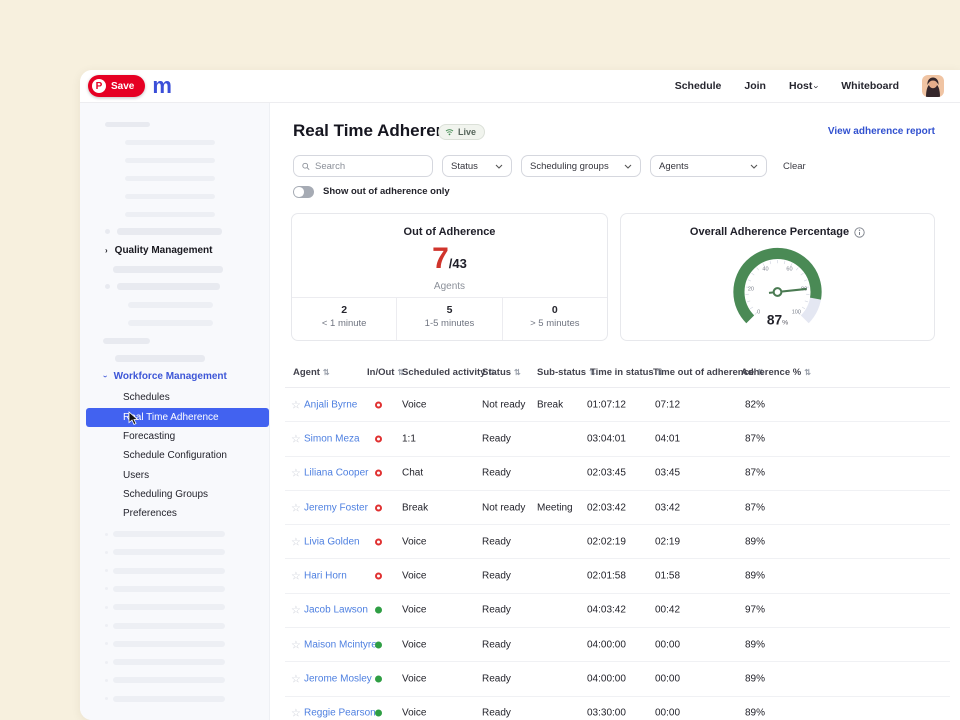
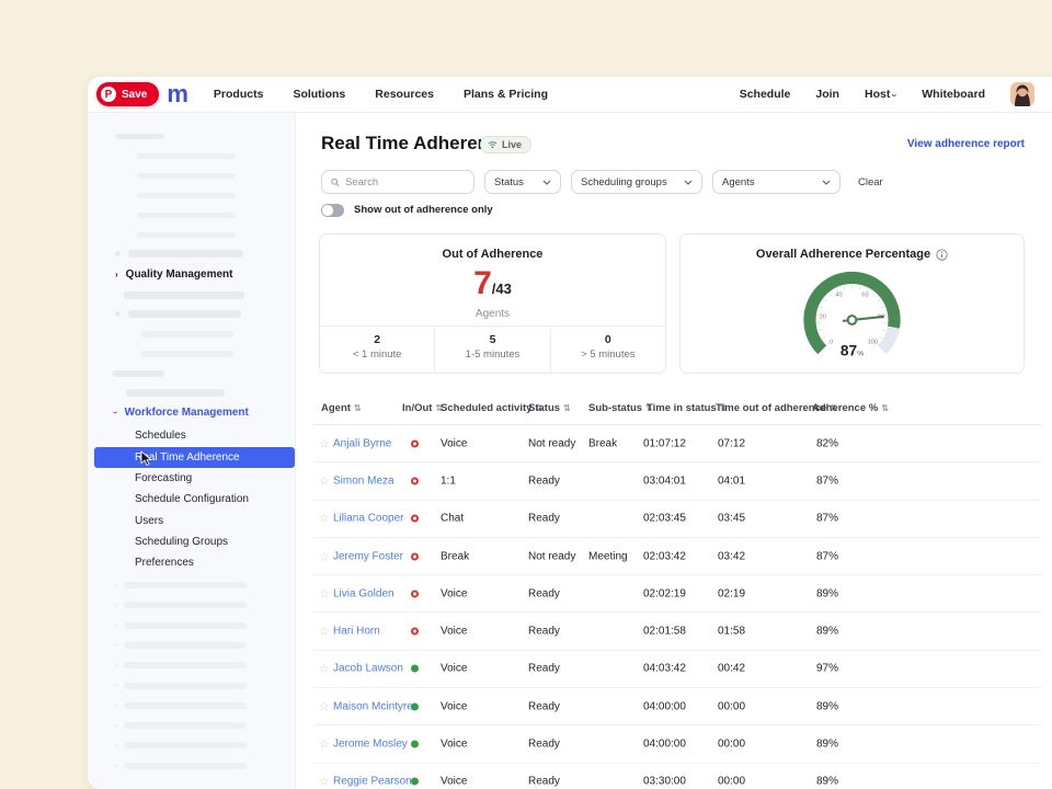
  P
  Save
  m
+ Products
+ Solutions
+ Resources
+ Plans & Pricing
  Schedule
  Join
  Host
  Whiteboard
  ›
  Quality Management
  Workforce Management
  Schedules
  Ral Time Adherence
  Forecasting
  Schedule Configuration
  Users
  Scheduling Groups
  Preferences
  Real Time Adhere
  Live
  View adherence report
  Search
  Status
  Scheduling groups
  Agents
  Clear
  Show out of adherence only
  Out of Adherence
  7/43
  Agents
  2
  < 1 minute
  5
  1-5 minutes
  0
  > 5 minutes
  Overall Adherence Percentage
  Agent ⇅
  In/Out ⇅
  Scheduled activity ⇅
  Status ⇅
  Sub-status ⇅
  Time in status ⇅
  Time out of adherence ⇅
  Adherence % ⇅
  ☆
  Anjali Byrne
  Voice
  Not ready
  Break
  01:07:12
  07:12
  82%
  ☆
  Simon Meza
  1:1
  Ready
  03:04:01
  04:01
  87%
  ☆
  Liliana Cooper
  Chat
  Ready
  02:03:45
  03:45
  87%
  ☆
  Jeremy Foster
  Break
  Not ready
  Meeting
  02:03:42
  03:42
  87%
  ☆
  Livia Golden
  Voice
  Ready
  02:02:19
  02:19
  89%
  ☆
  Hari Horn
  Voice
  Ready
  02:01:58
  01:58
  89%
  ☆
  Jacob Lawson
  Voice
  Ready
  04:03:42
  00:42
  97%
  ☆
  Maison Mcintyr
  Voice
  Ready
  04:00:00
  00:00
  89%
  ☆
  Jerome Mosley
  Voice
  Ready
  04:00:00
  00:00
  89%
  ☆
  Reggie Pearson
  Voice
  Ready
  03:30:00
  00:00
  89%
